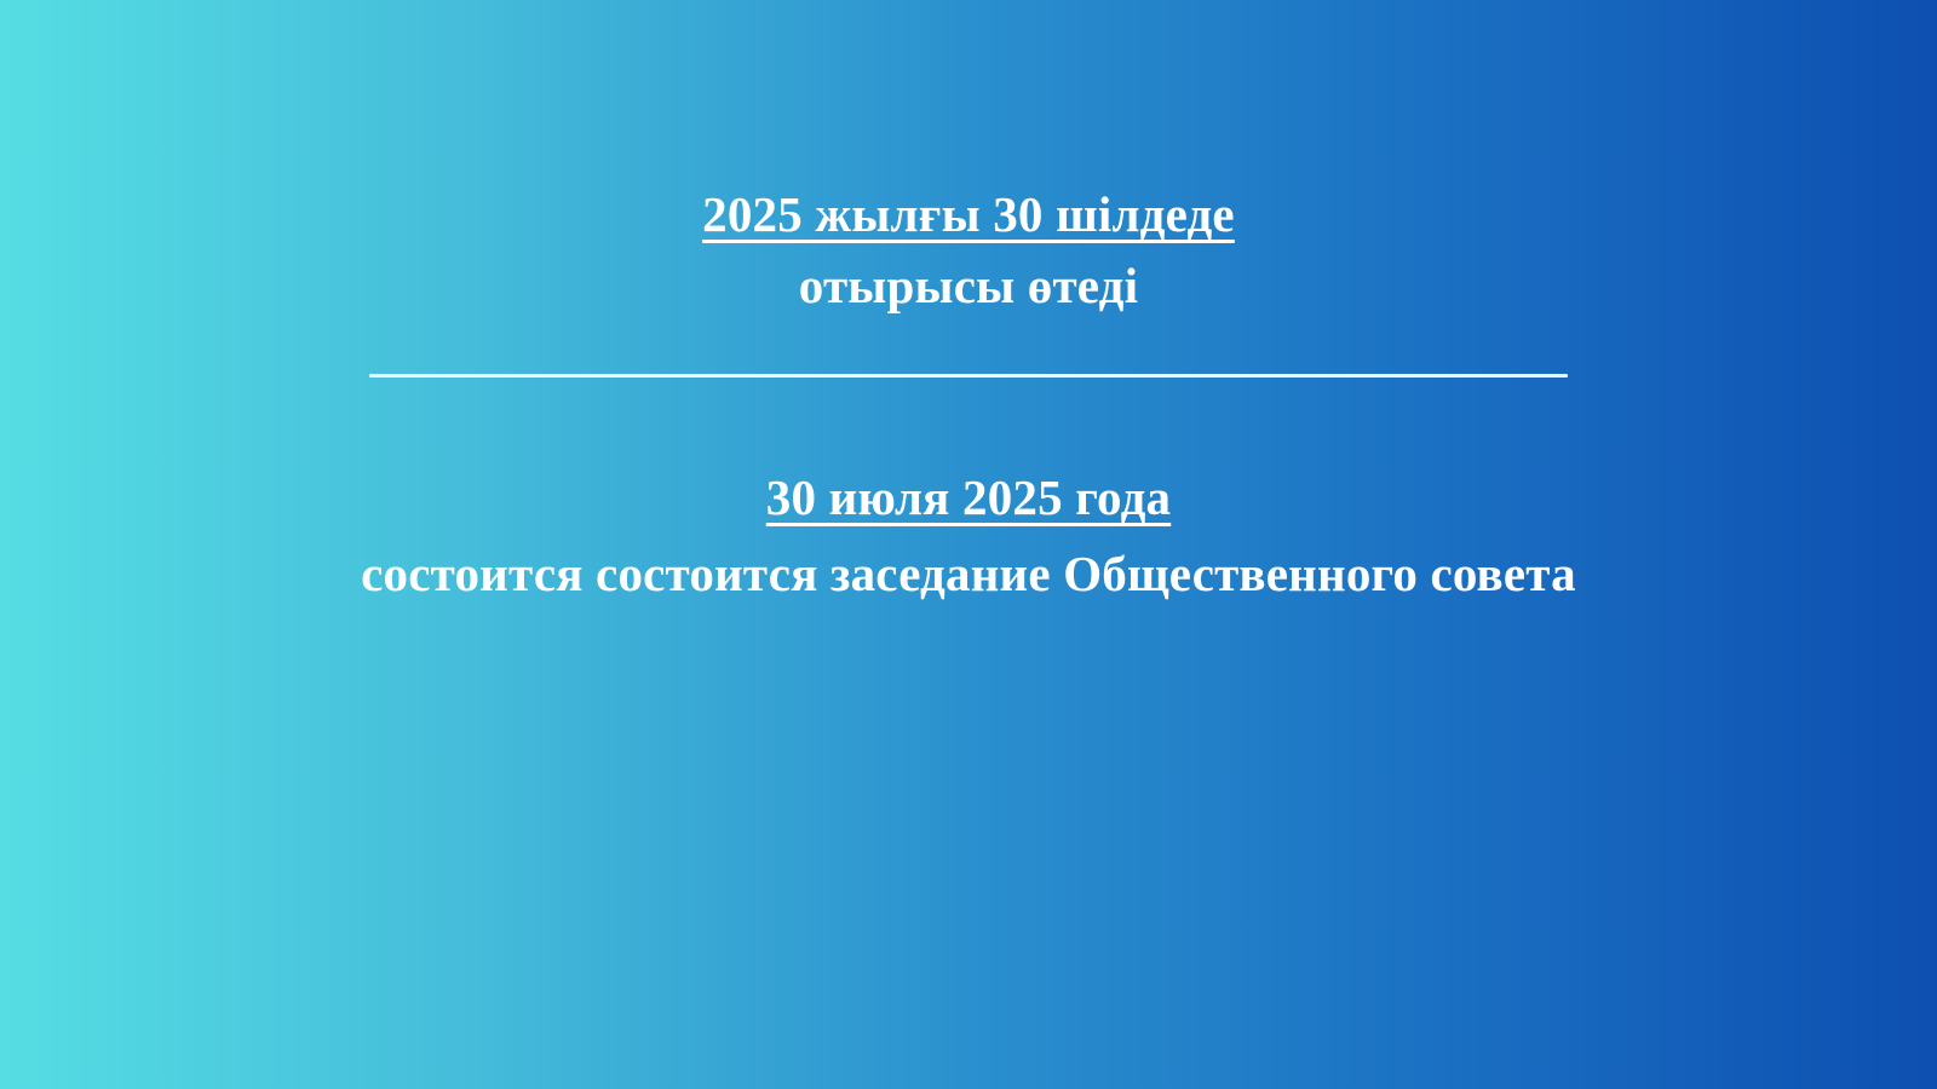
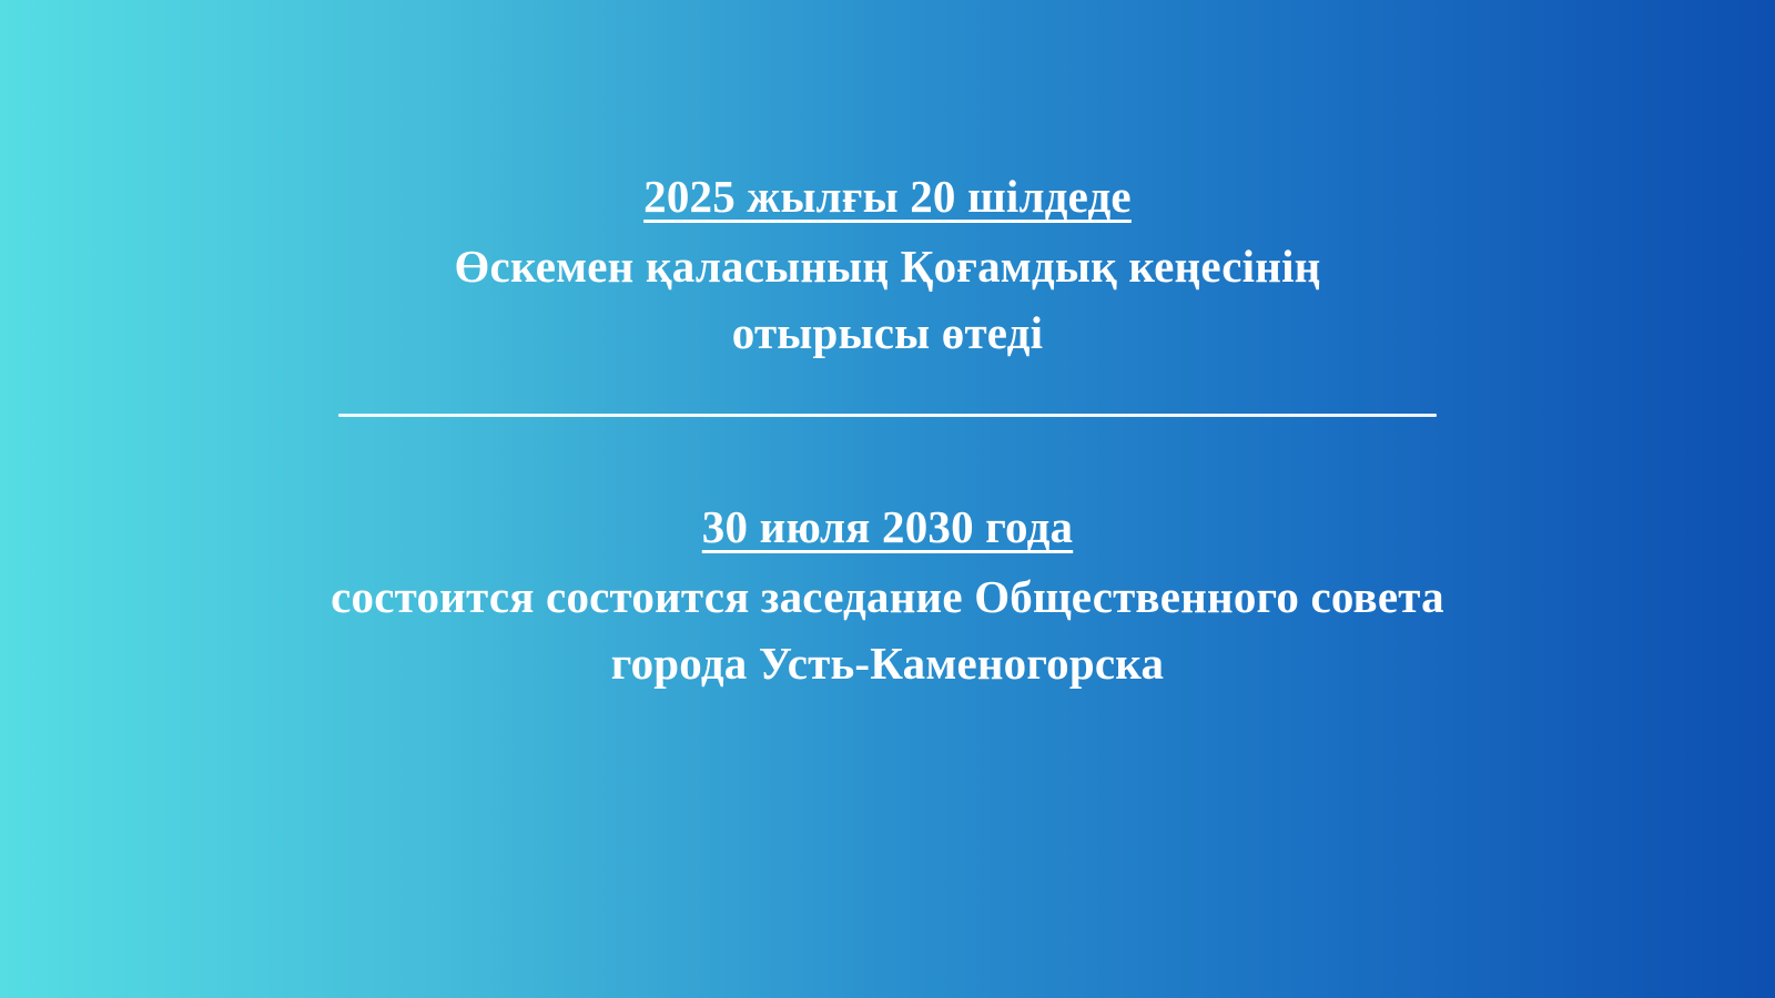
- 2025 жылғы 30 шілдеде
+ 2025 жылғы 20 шілдеде
+ Өскемен қаласының Қоғамдық кеңесінің
  отырысы өтеді
- 30 июля 2025 года
+ 30 июля 2030 года
  состоится состоится заседание Общественного совета
+ города Усть-Каменогорска
